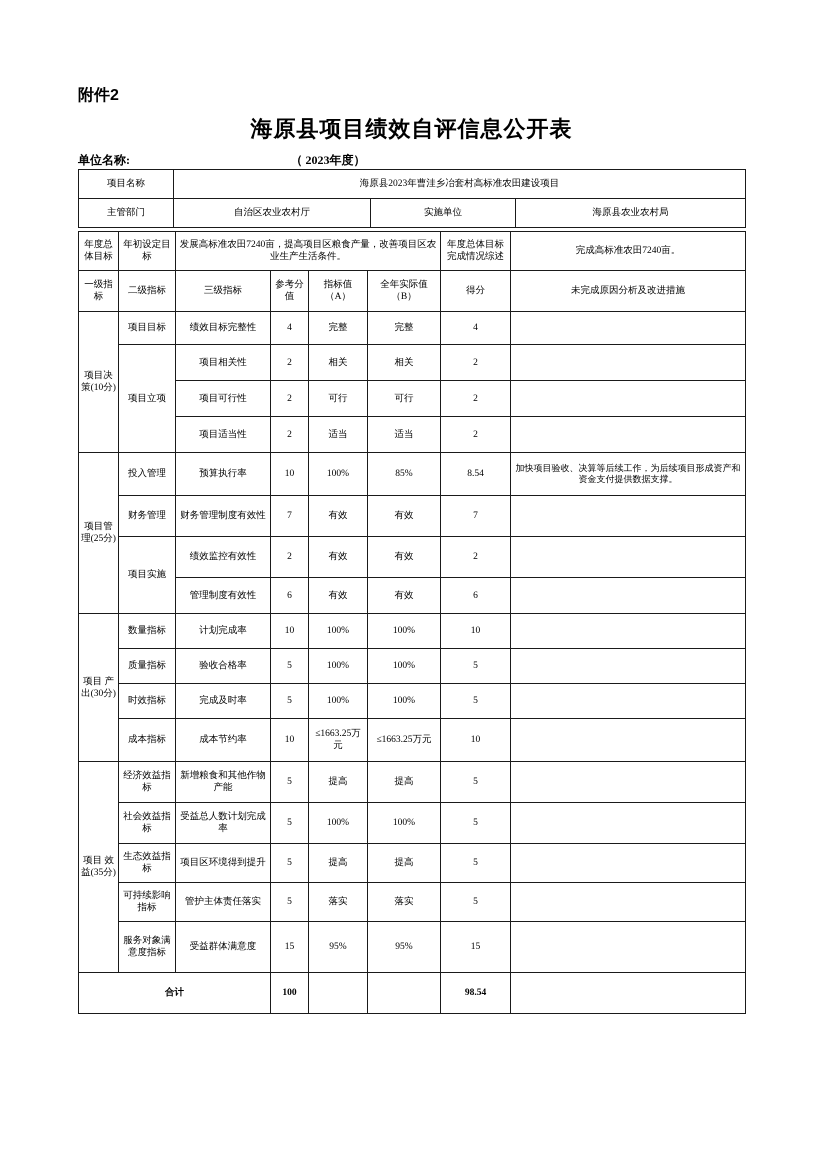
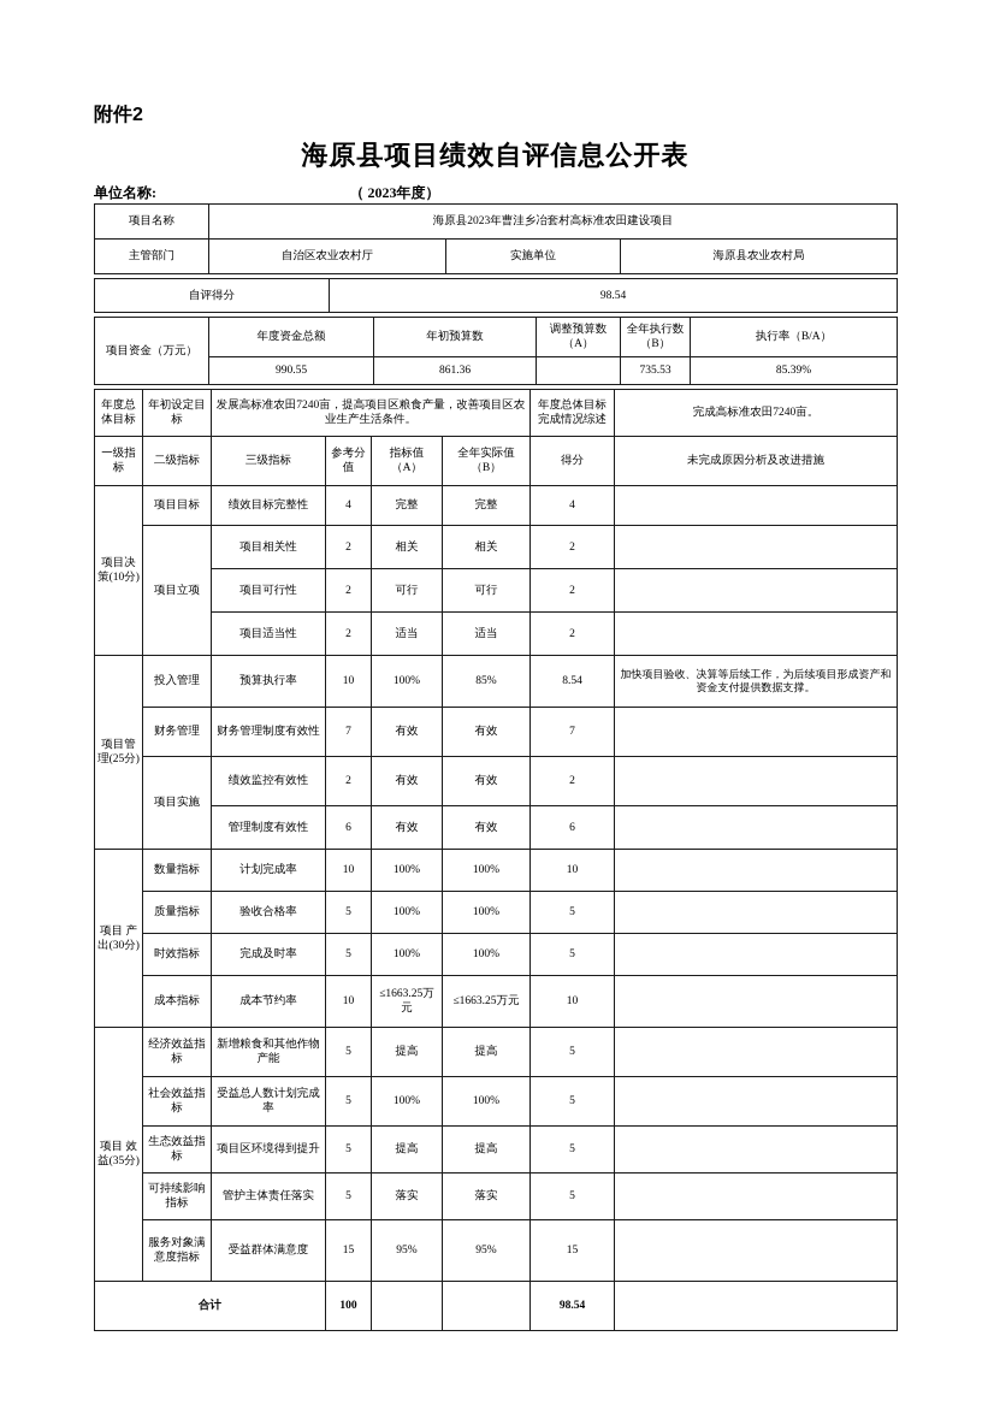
  附件2
  海原县项目绩效自评信息公开表
  单位名称:
  （ 2023年度）
  项目名称	海原县2023年曹洼乡冶套村高标准农田建设项目
  主管部门	自治区农业农村厅	实施单位	海原县农业农村局
+ 自评得分	98.54
+ 项目资金（万元）	年度资金总额	年初预算数	调整预算数（A）	全年执行数（B）	执行率（B/A）
+ 990.55	861.36		735.53	85.39%
  年度总体目标	年初设定目标	发展高标准农田7240亩，提高项目区粮食产量，改善项目区农业生产生活条件。	年度总体目标完成情况综述	完成高标准农田7240亩。
  一级指标	二级指标	三级指标	参考分值	指标值（A）	全年实际值（B）	得分	未完成原因分析及改进措施
  项目决策(10分)	项目目标	绩效目标完整性	4	完整	完整	4
  项目立项	项目相关性	2	相关	相关	2
  项目可行性	2	可行	可行	2
  项目适当性	2	适当	适当	2
  项目管理(25分)	投入管理	预算执行率	10	100%	85%	8.54	加快项目验收、决算等后续工作，为后续项目形成资产和资金支付提供数据支撑。
  财务管理	财务管理制度有效性	7	有效	有效	7
  项目实施	绩效监控有效性	2	有效	有效	2
  管理制度有效性	6	有效	有效	6
  项目 产出(30分)	数量指标	计划完成率	10	100%	100%	10
  质量指标	验收合格率	5	100%	100%	5
  时效指标	完成及时率	5	100%	100%	5
  成本指标	成本节约率	10	≤1663.25万元	≤1663.25万元	10
  项目 效益(35分)	经济效益指标	新增粮食和其他作物产能	5	提高	提高	5
  社会效益指标	受益总人数计划完成率	5	100%	100%	5
  生态效益指标	项目区环境得到提升	5	提高	提高	5
  可持续影响指标	管护主体责任落实	5	落实	落实	5
  服务对象满意度指标	受益群体满意度	15	95%	95%	15
  合计	100			98.54
